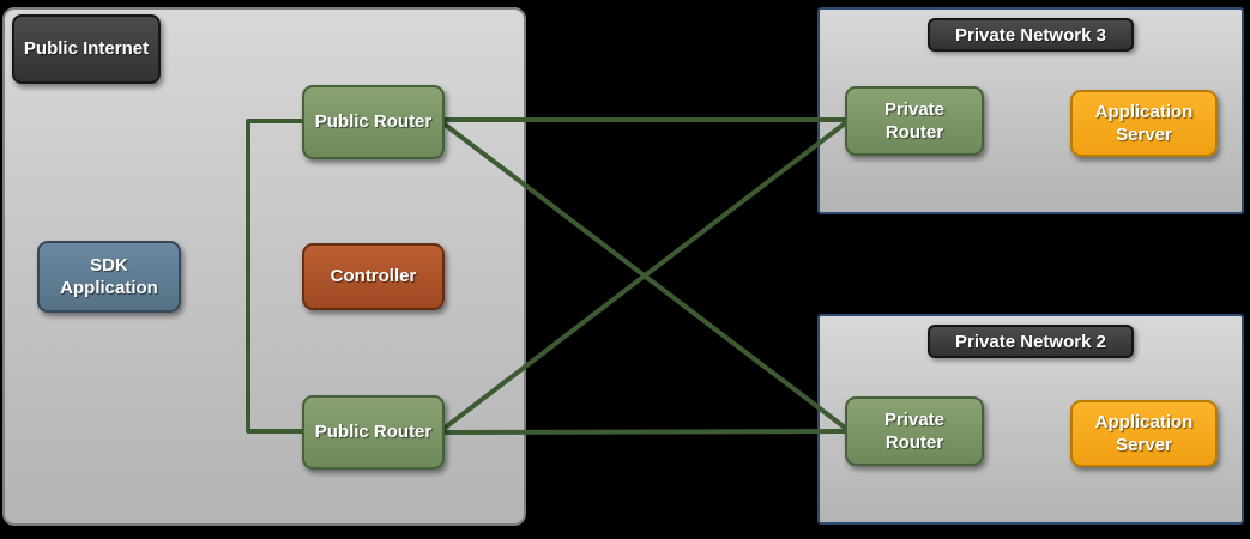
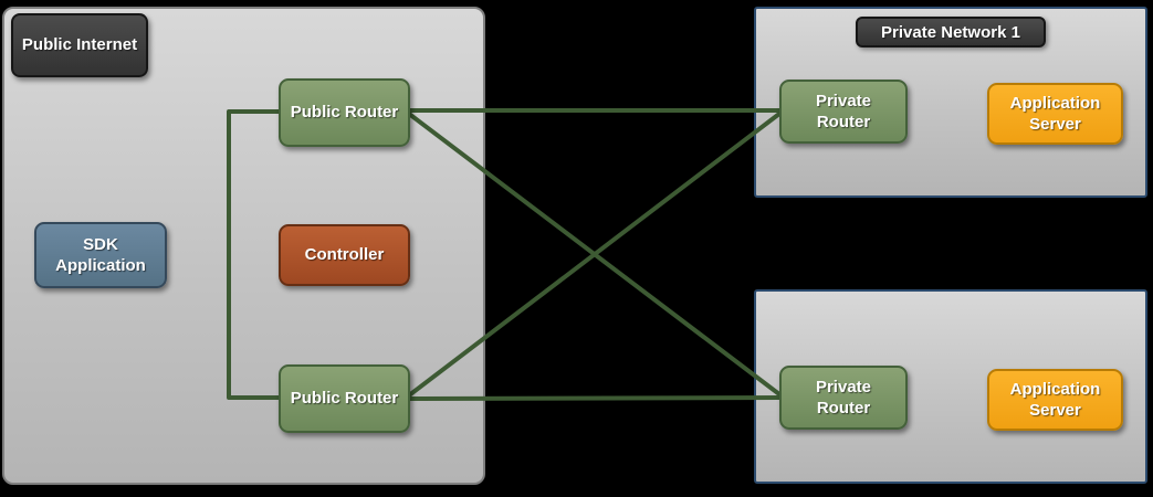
  Public Internet
  SDK Application
  Controller
  Public Router
  Public Router
- Private Network 3
+ Private Network 1
  Private Router
  Application Server
- Private Network 2
  Private Router
  Application Server
